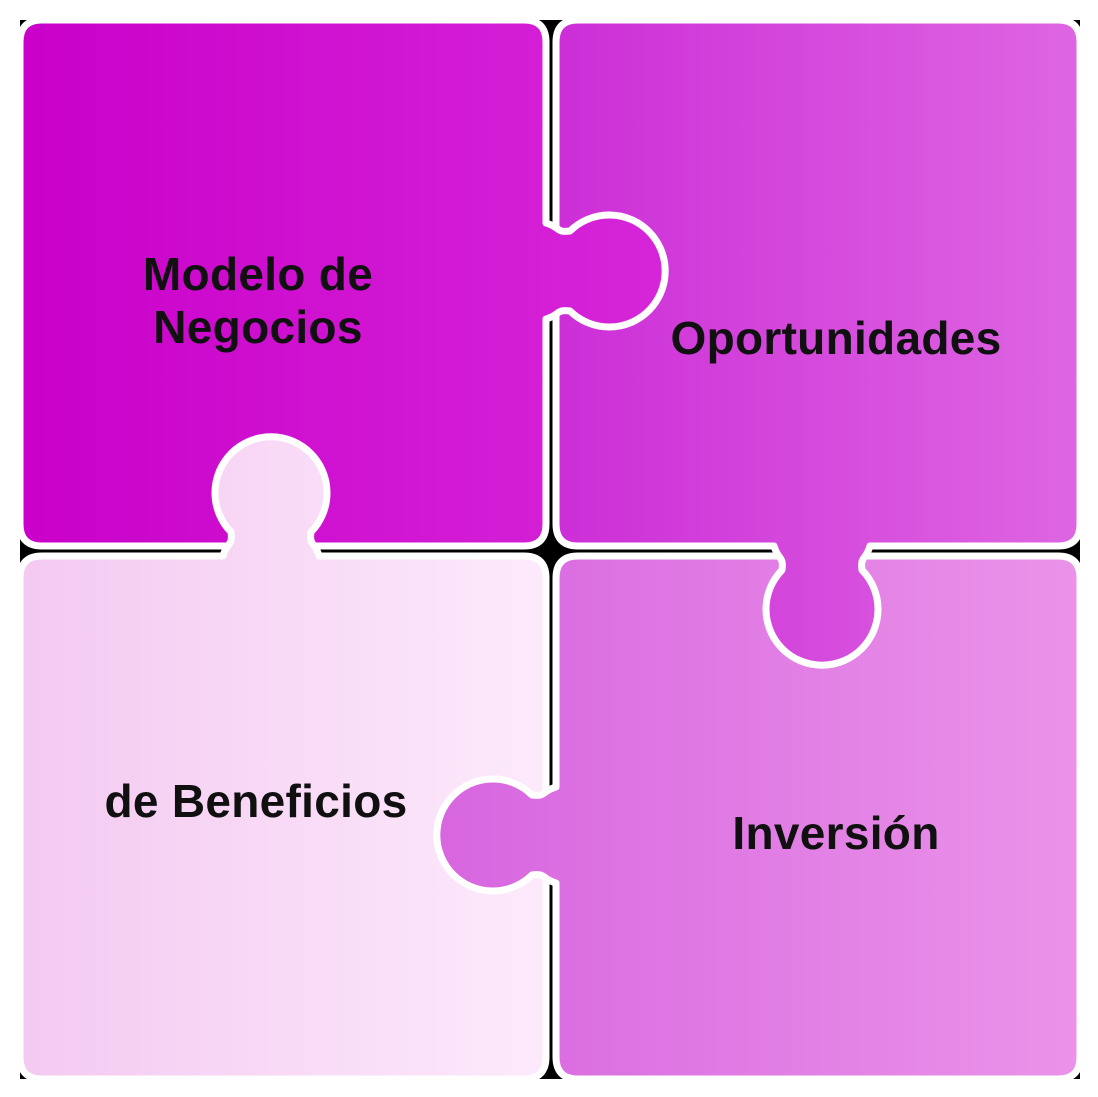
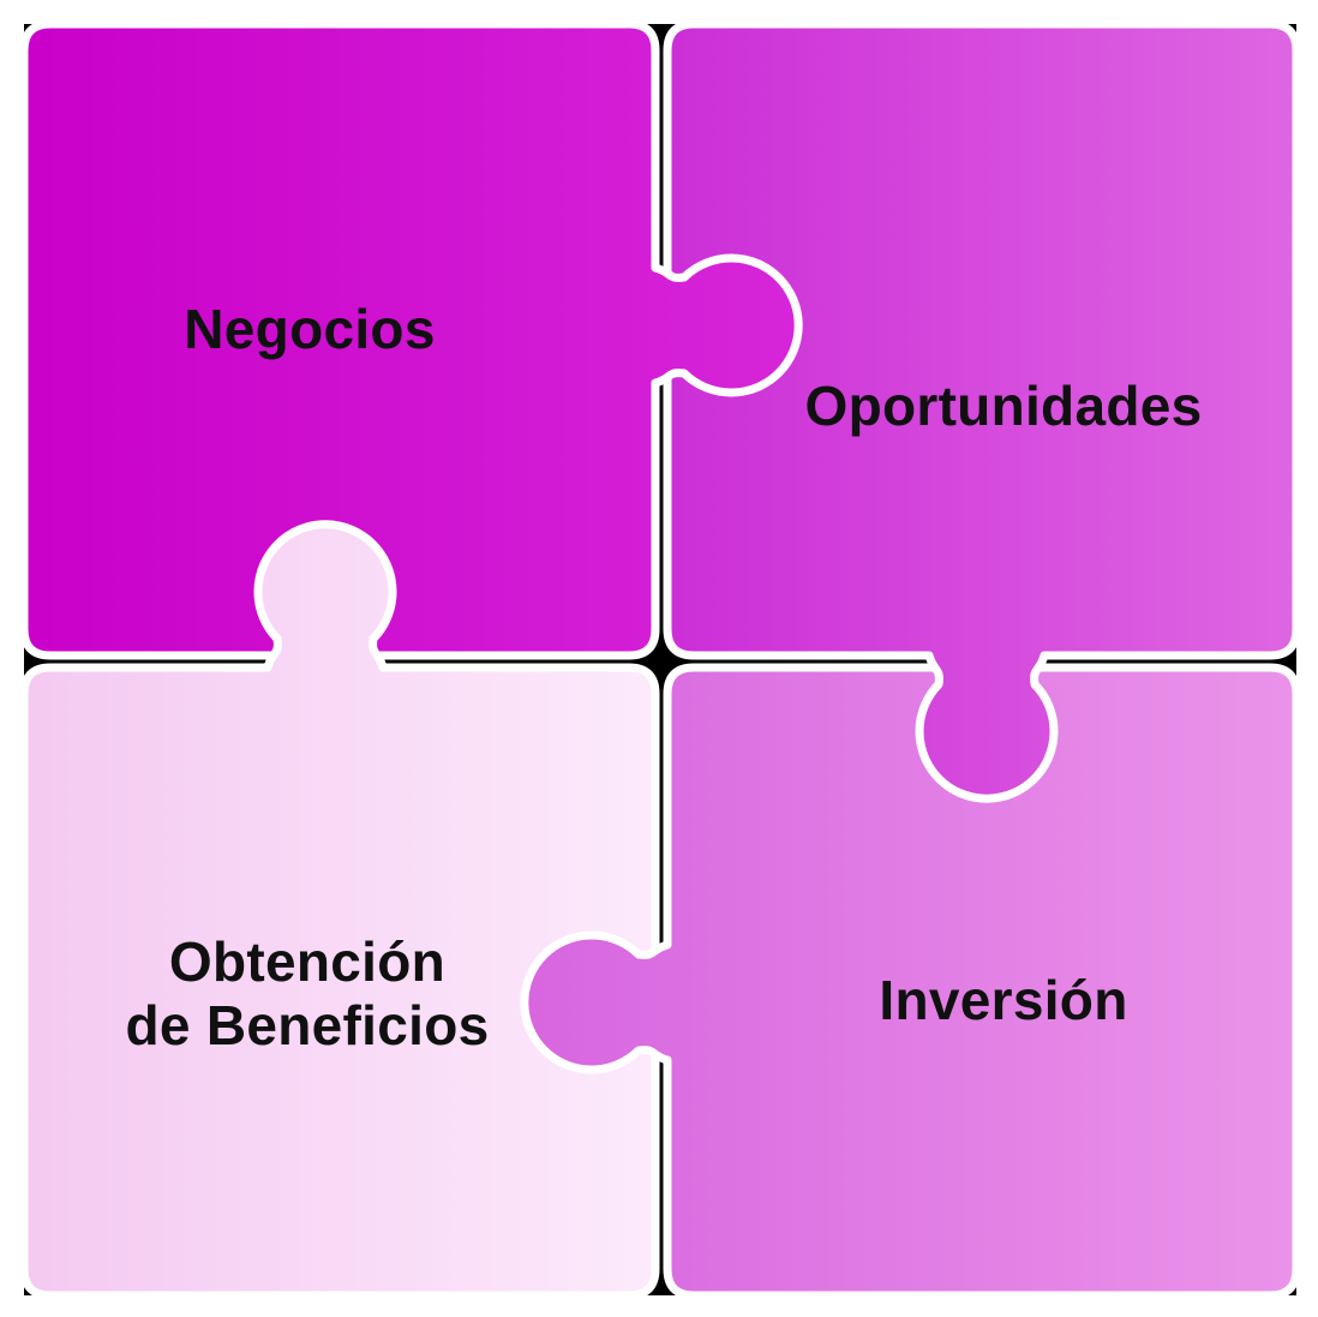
- Modelo de
  Negocios
  Oportunidades
+ Obtención
  de Beneficios
  Inversión
